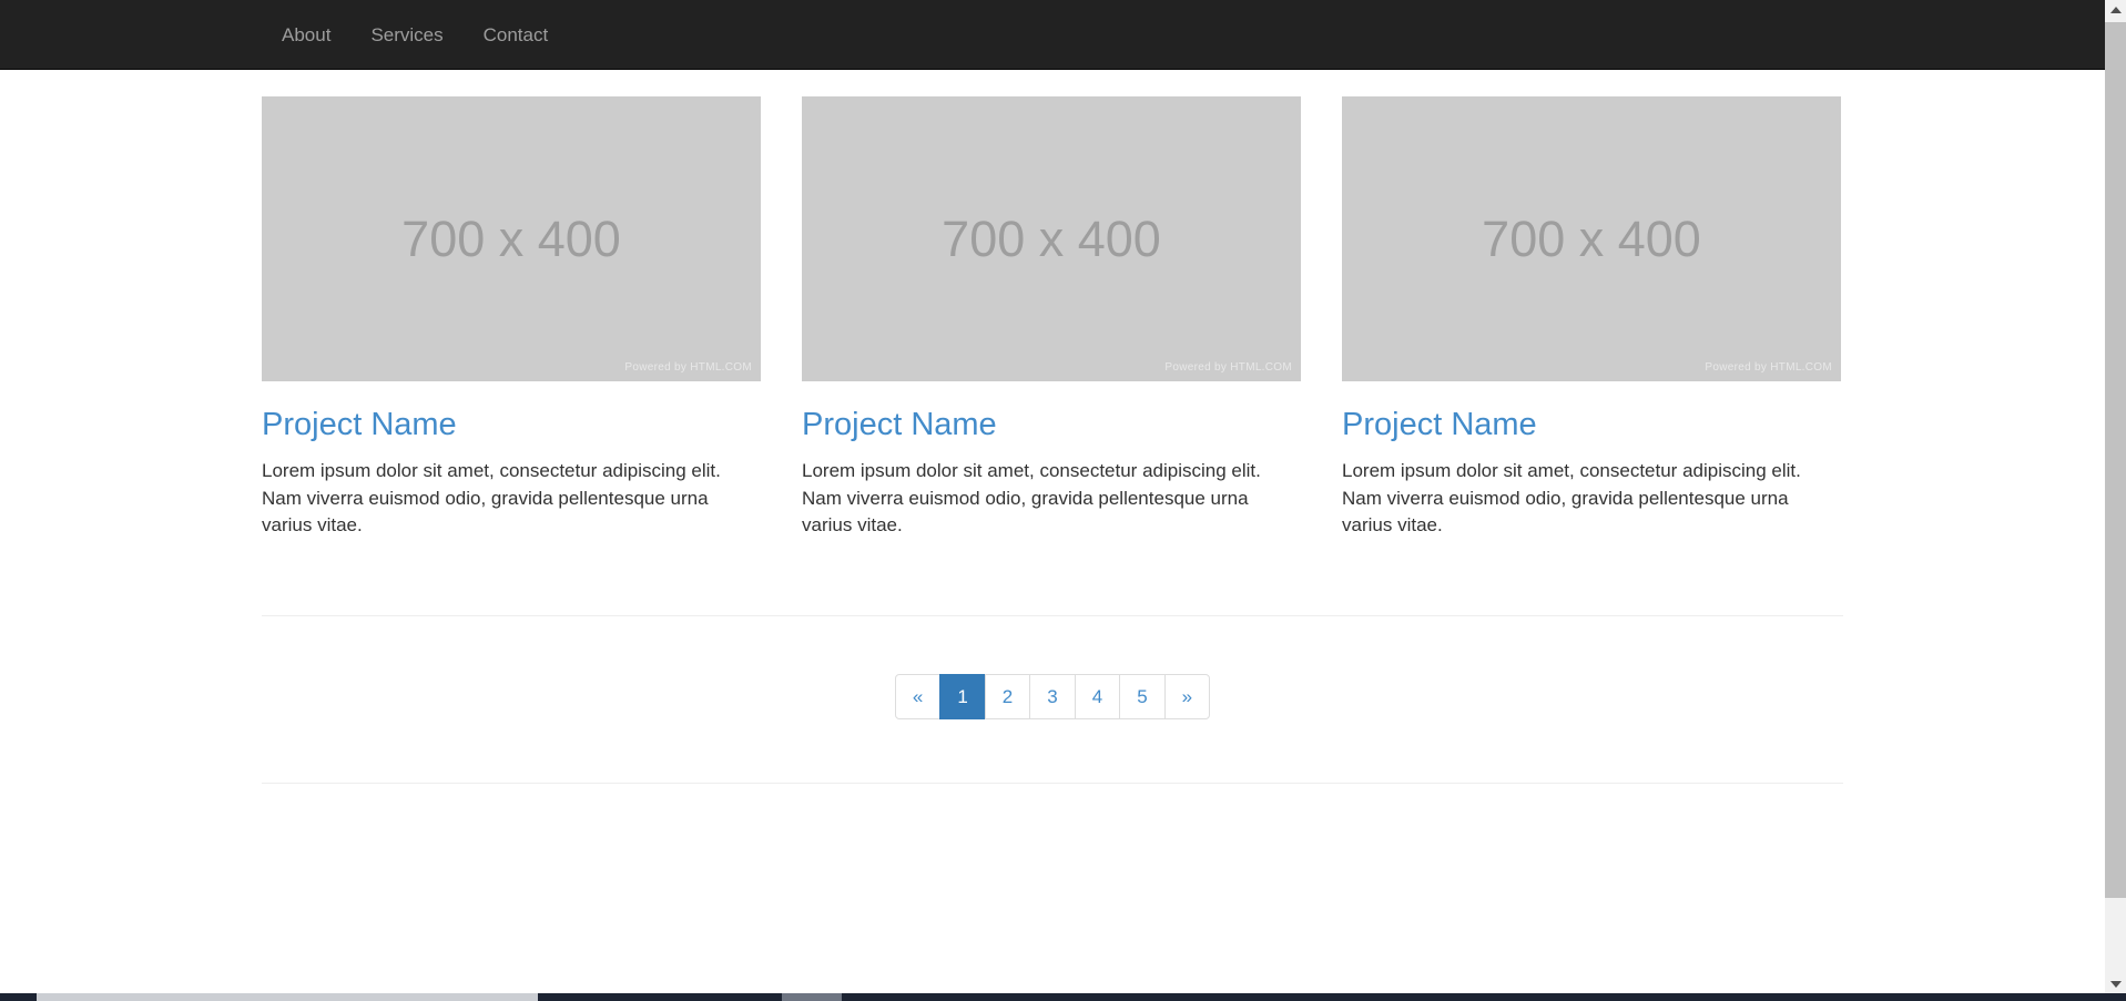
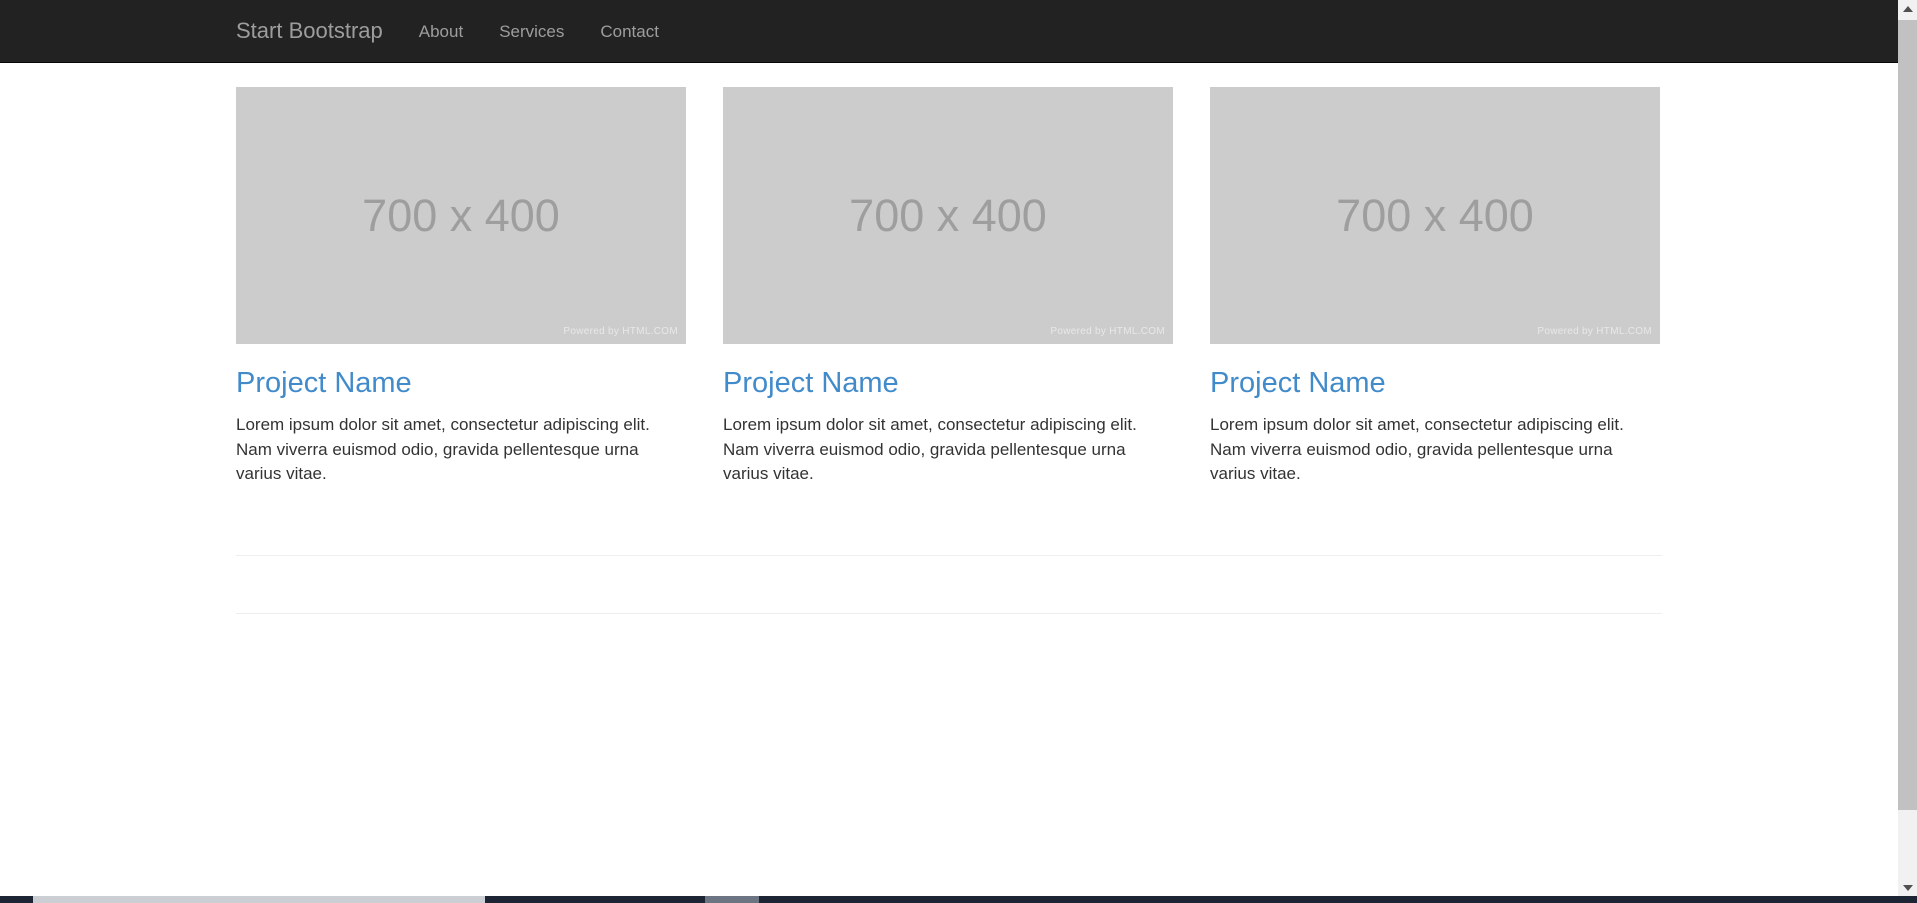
+ Start Bootstrap
  About
  Services
  Contact
  700 x 400
  Powered by HTML.COM
  Project Name
  Lorem ipsum dolor sit amet, consectetur adipiscing elit. Nam viverra euismod odio, gravida pellentesque urna varius vitae.
  700 x 400
  Powered by HTML.COM
  Project Name
  Lorem ipsum dolor sit amet, consectetur adipiscing elit. Nam viverra euismod odio, gravida pellentesque urna varius vitae.
  700 x 400
  Powered by HTML.COM
  Project Name
  Lorem ipsum dolor sit amet, consectetur adipiscing elit. Nam viverra euismod odio, gravida pellentesque urna varius vitae.
- «
- 1
- 2
- 3
- 4
- 5
- »
